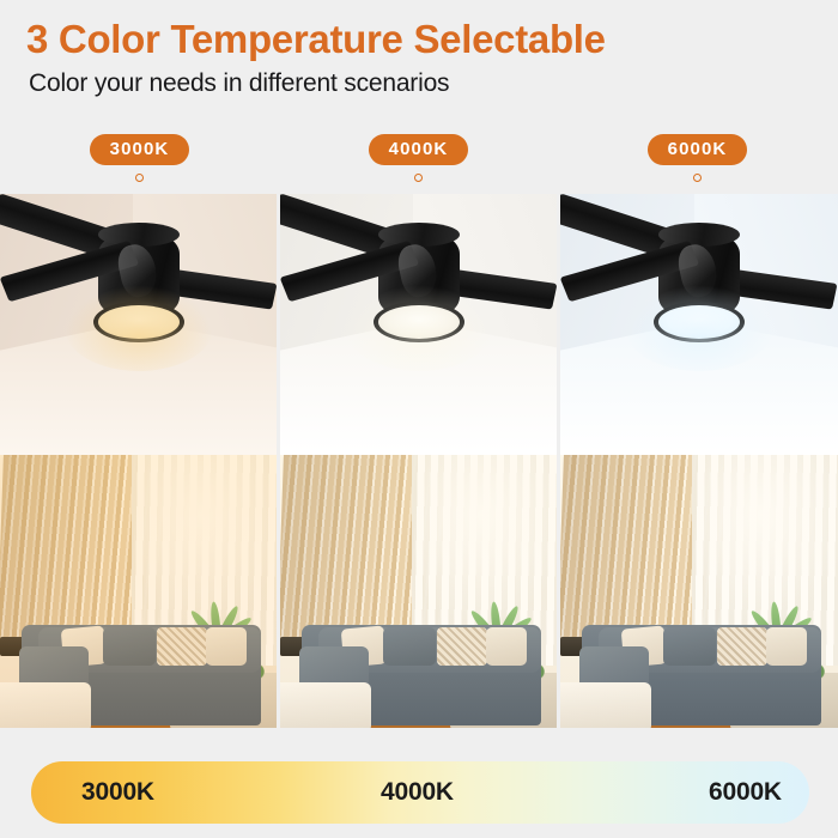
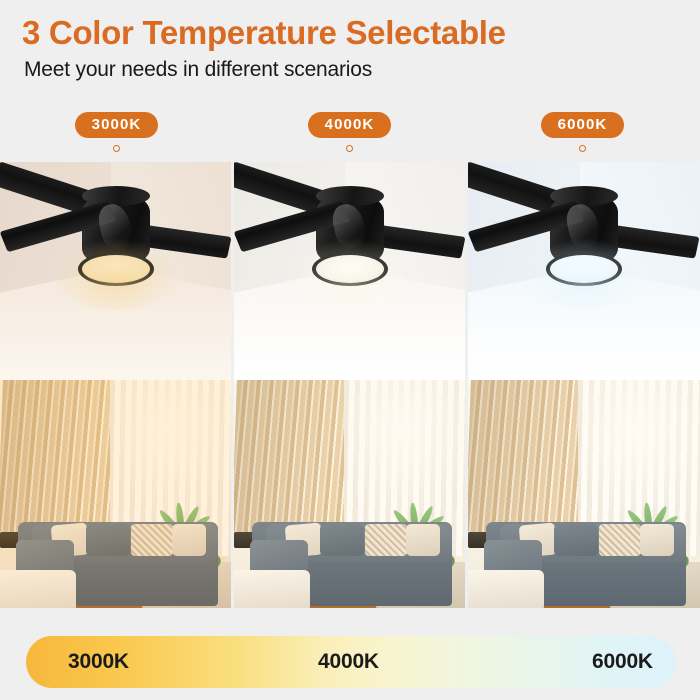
  3 Color Temperature Selectable
- Color your needs in different scenarios
+ Meet your needs in different scenarios
  3000K
  4000K
  6000K
  3000K
  4000K
  6000K
